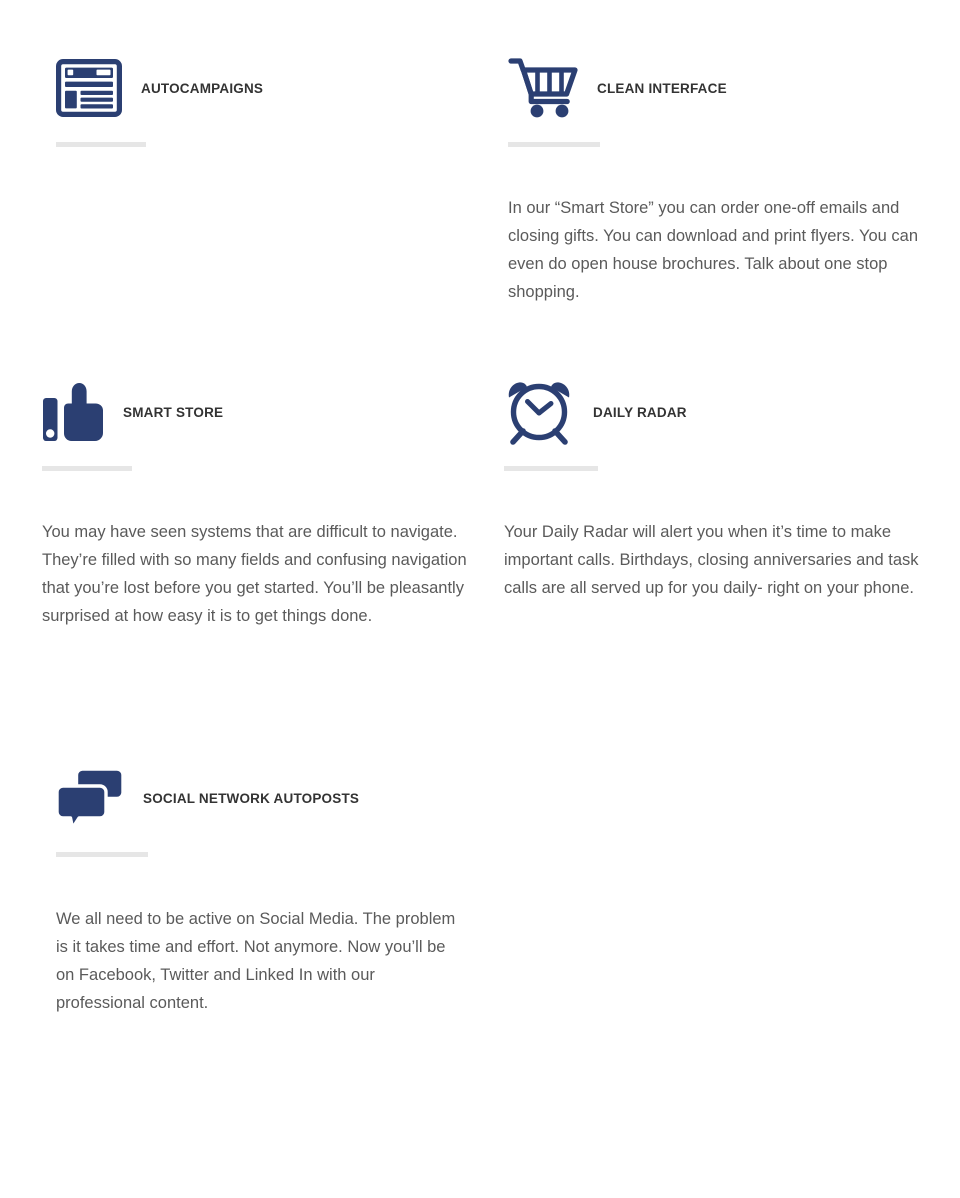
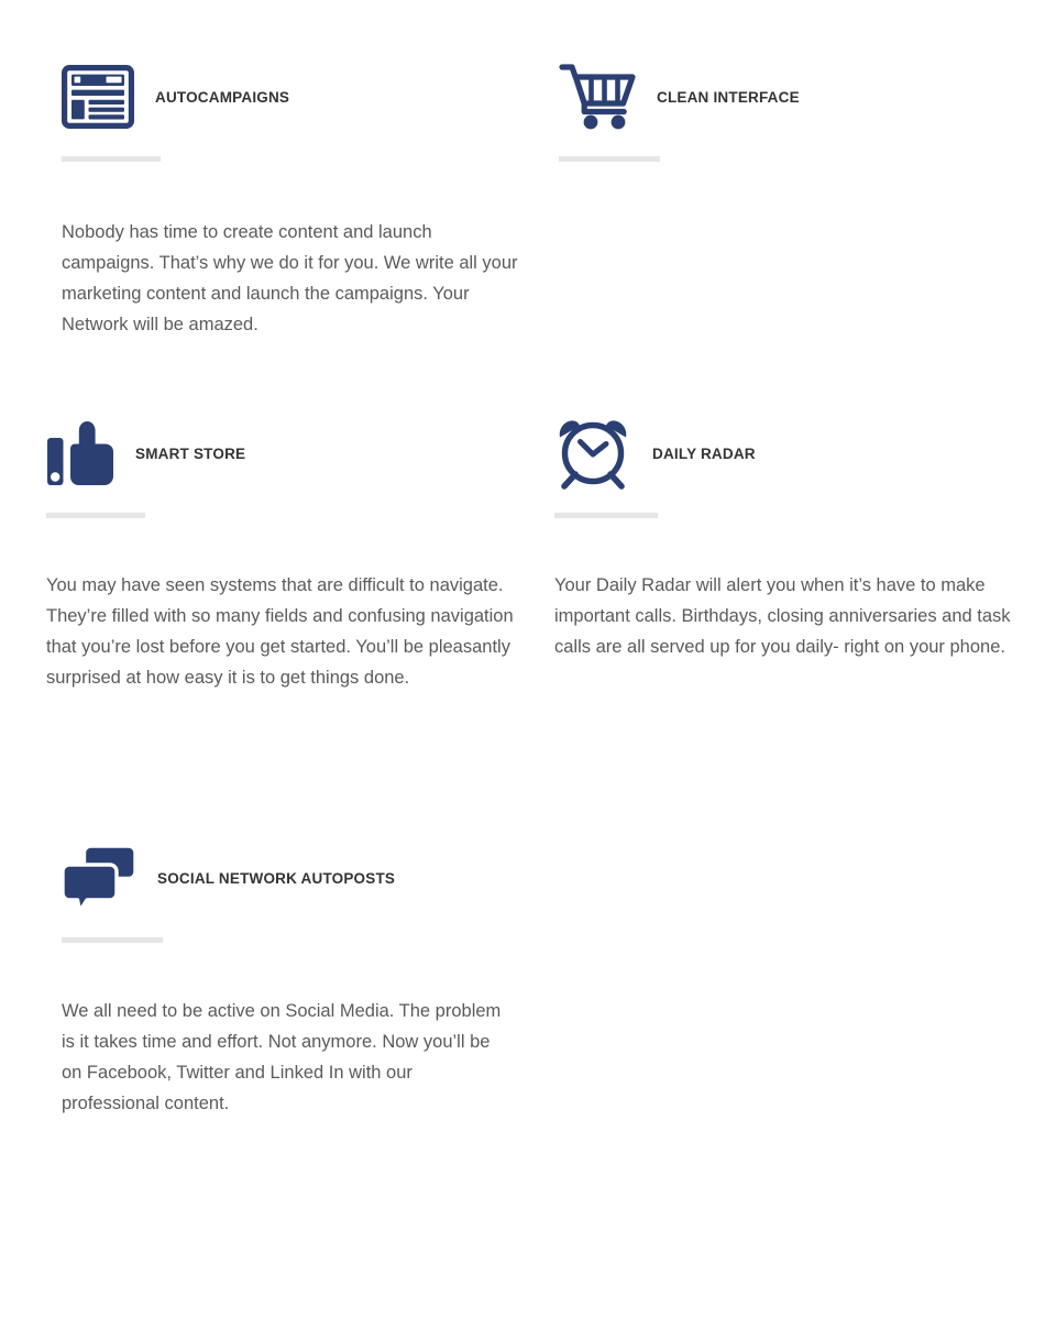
  AUTOCAMPAIGNS
+ Nobody has time to create content and launch campaigns. That’s why we do it for you. We write all your marketing content and launch the campaigns. Your Network will be amazed.
  CLEAN INTERFACE
- In our “Smart Store” you can order one-off emails and closing gifts. You can download and print flyers. You can even do open house brochures. Talk about one stop shopping.
  SMART STORE
  You may have seen systems that are difficult to navigate. They’re filled with so many fields and confusing navigation that you’re lost before you get started. You’ll be pleasantly surprised at how easy it is to get things done.
  DAILY RADAR
- Your Daily Radar will alert you when it’s time to make important calls. Birthdays, closing anniversaries and task calls are all served up for you daily- right on your phone.
+ Your Daily Radar will alert you when it’s have to make important calls. Birthdays, closing anniversaries and task calls are all served up for you daily- right on your phone.
  SOCIAL NETWORK AUTOPOSTS
  We all need to be active on Social Media. The problem is it takes time and effort. Not anymore. Now you’ll be on Facebook, Twitter and Linked In with our professional content.
